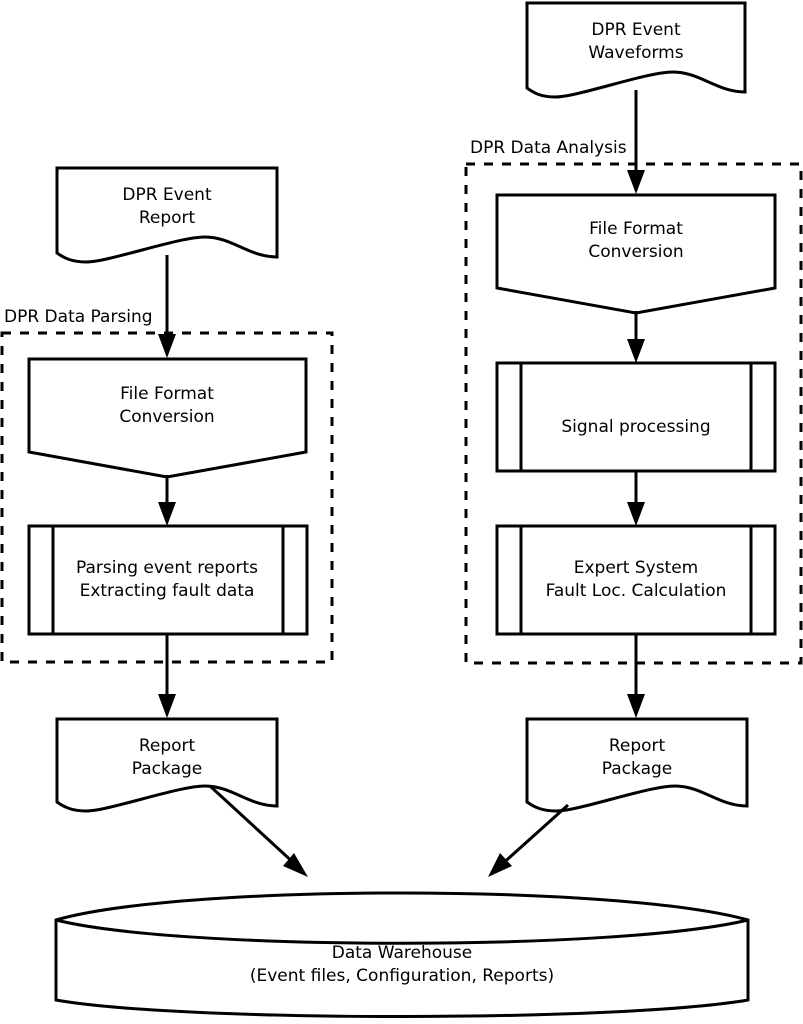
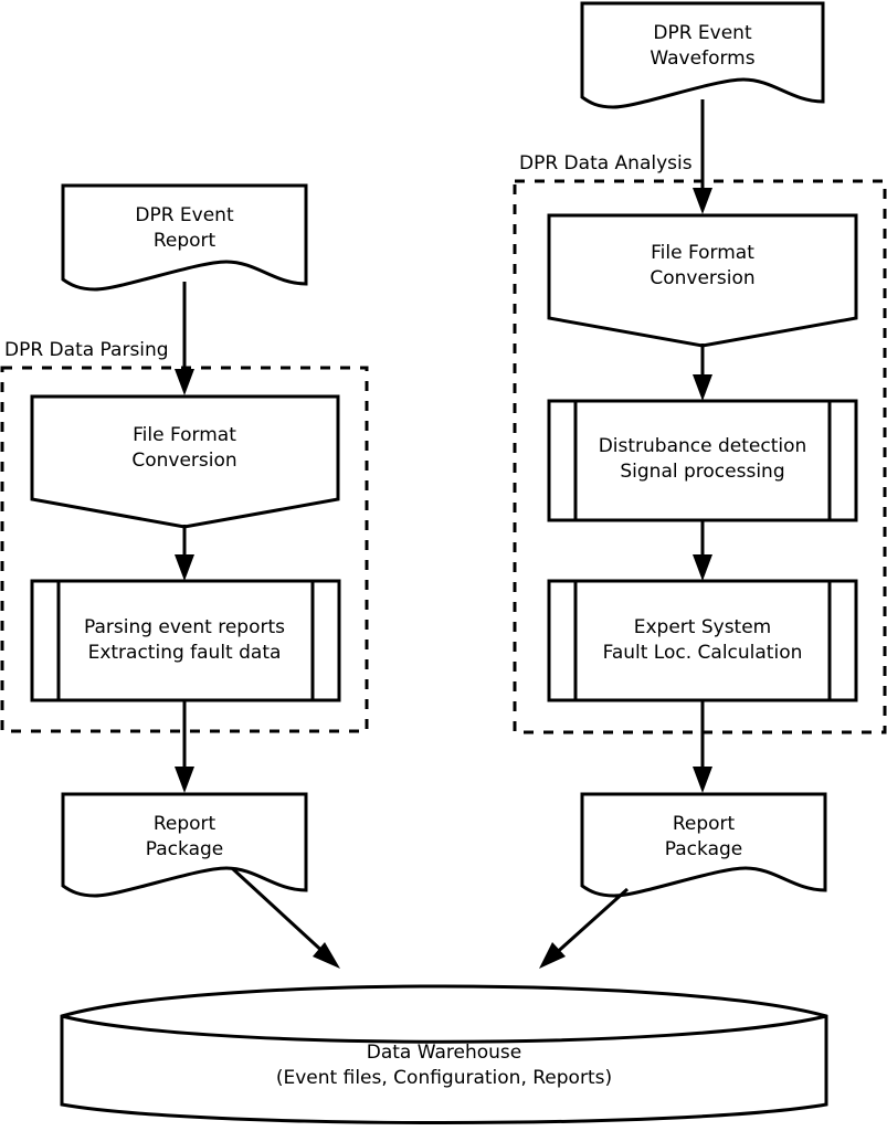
  DPR Data Analysis
  DPR Data Parsing
  DPR Event
  Waveforms
  File Format
  Conversion
+ Distrubance detection
  Signal processing
  Expert System
  Fault Loc. Calculation
  DPR Event
  Report
  File Format
  Conversion
  Parsing event reports
  Extracting fault data
  Report
  Package
  Report
  Package
  Data Warehouse
  (Event files, Configuration, Reports)
